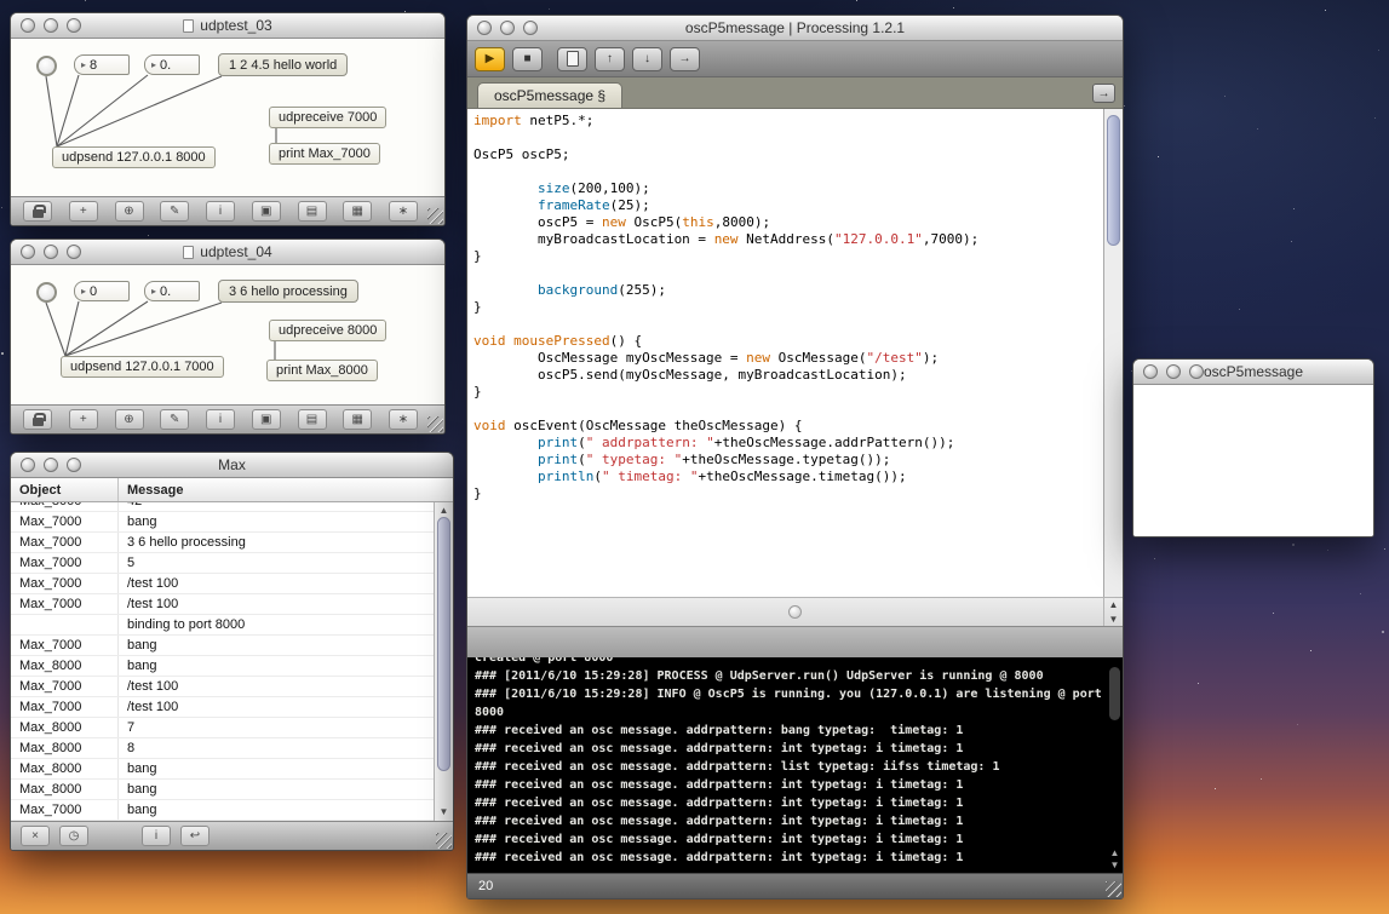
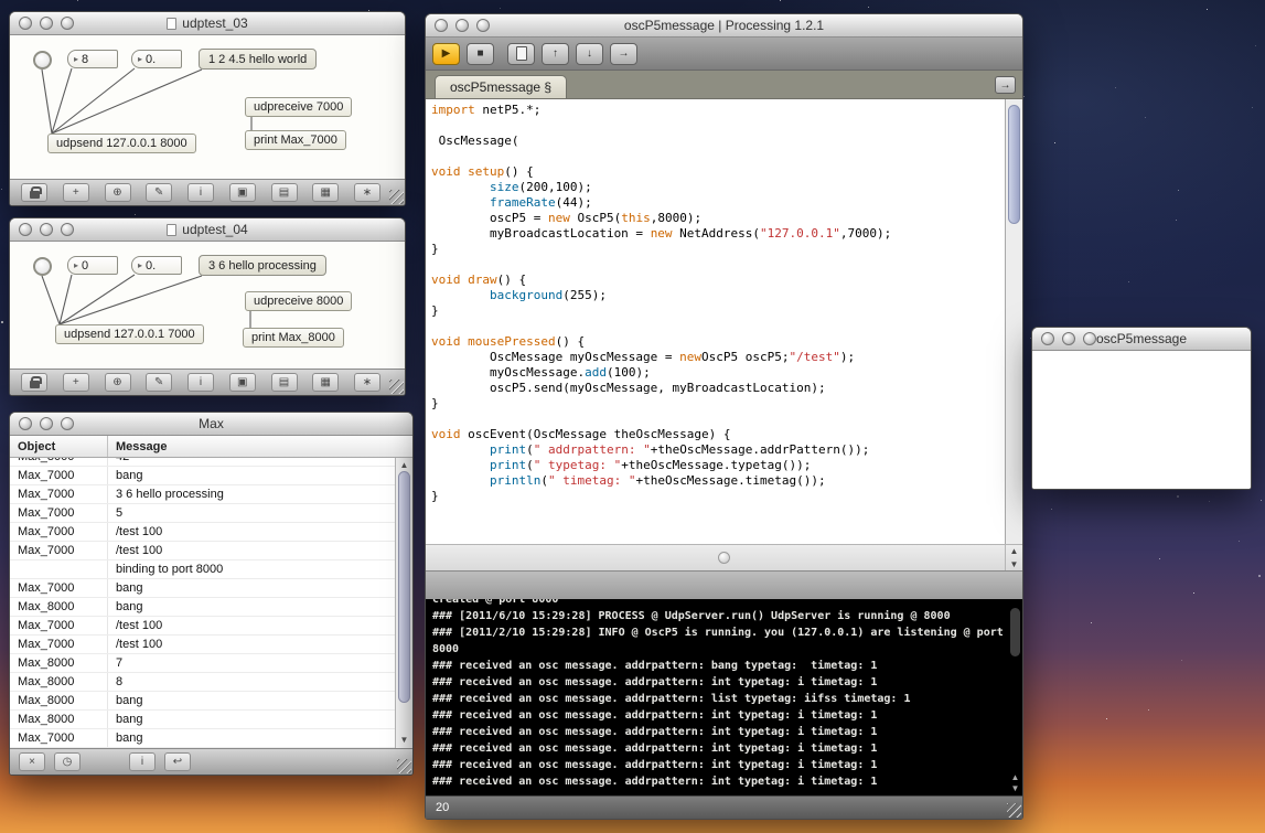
  udptest_03
  ▸
  8
  ▸
  0.
  1 2 4.5 hello world
  udpreceive 7000
  print Max_7000
  udpsend 127.0.0.1 8000
  +
  ⊕
  ✎
  i
  ▣
  ▤
  ▦
  ∗
  udptest_04
  ▸
  0
  ▸
  0.
  3 6 hello processing
  udpreceive 8000
  udpsend 127.0.0.1 7000
  print Max_8000
  +
  ⊕
  ✎
  i
  ▣
  ▤
  ▦
  ∗
  Max
  Object
  Message
  Max_7000
  bang
  Max_7000
  3 6 hello processing
  Max_7000
  5
  Max_7000
  /test 100
  Max_7000
  /test 100
  binding to port 8000
  Max_7000
  bang
  Max_8000
  bang
  Max_7000
  /test 100
  Max_7000
  /test 100
  Max_8000
  7
  Max_8000
  8
  Max_8000
  bang
  Max_8000
  bang
  Max_7000
  bang
  ▲
  ▼
  ×
  ◷
  i
  ↩
  oscP5message | Processing 1.2.1
  ▶
  ■
  ↑
  ↓
  →
  oscP5message §
  →
  import netP5.*;
- OscP5 oscP5;
+ OscMessage(
+ void setup() {
  size(200,100);
- frameRate(25);
+ frameRate(44);
  oscP5 = new OscP5(this,8000);
  myBroadcastLocation = new NetAddress("127.0.0.1",7000);
  }
+ void draw() {
  background(255);
  }
  void mousePressed() {
- OscMessage myOscMessage = new OscMessage("/test");
+ OscMessage myOscMessage = newOscP5 oscP5;"/test");
+ myOscMessage.add(100);
  oscP5.send(myOscMessage, myBroadcastLocation);
  }
  void oscEvent(OscMessage theOscMessage) {
  print(" addrpattern: "+theOscMessage.addrPattern());
  print(" typetag: "+theOscMessage.typetag());
  println(" timetag: "+theOscMessage.timetag());
  }
  ▲
  ▼
  created @ port 8000
  ### [2011/6/10 15:29:28] PROCESS @ UdpServer.run() UdpServer is running @ 8000
- ### [2011/6/10 15:29:28] INFO @ OscP5 is running. you (127.0.0.1) are listening @ port
+ ### [2011/2/10 15:29:28] INFO @ OscP5 is running. you (127.0.0.1) are listening @ port
  8000
  ### received an osc message. addrpattern: bang typetag: timetag: 1
  ### received an osc message. addrpattern: int typetag: i timetag: 1
  ### received an osc message. addrpattern: list typetag: iifss timetag: 1
  ### received an osc message. addrpattern: int typetag: i timetag: 1
  ### received an osc message. addrpattern: int typetag: i timetag: 1
  ### received an osc message. addrpattern: int typetag: i timetag: 1
  ### received an osc message. addrpattern: int typetag: i timetag: 1
  ### received an osc message. addrpattern: int typetag: i timetag: 1
  ▲
  ▼
  20
  oscP5message
